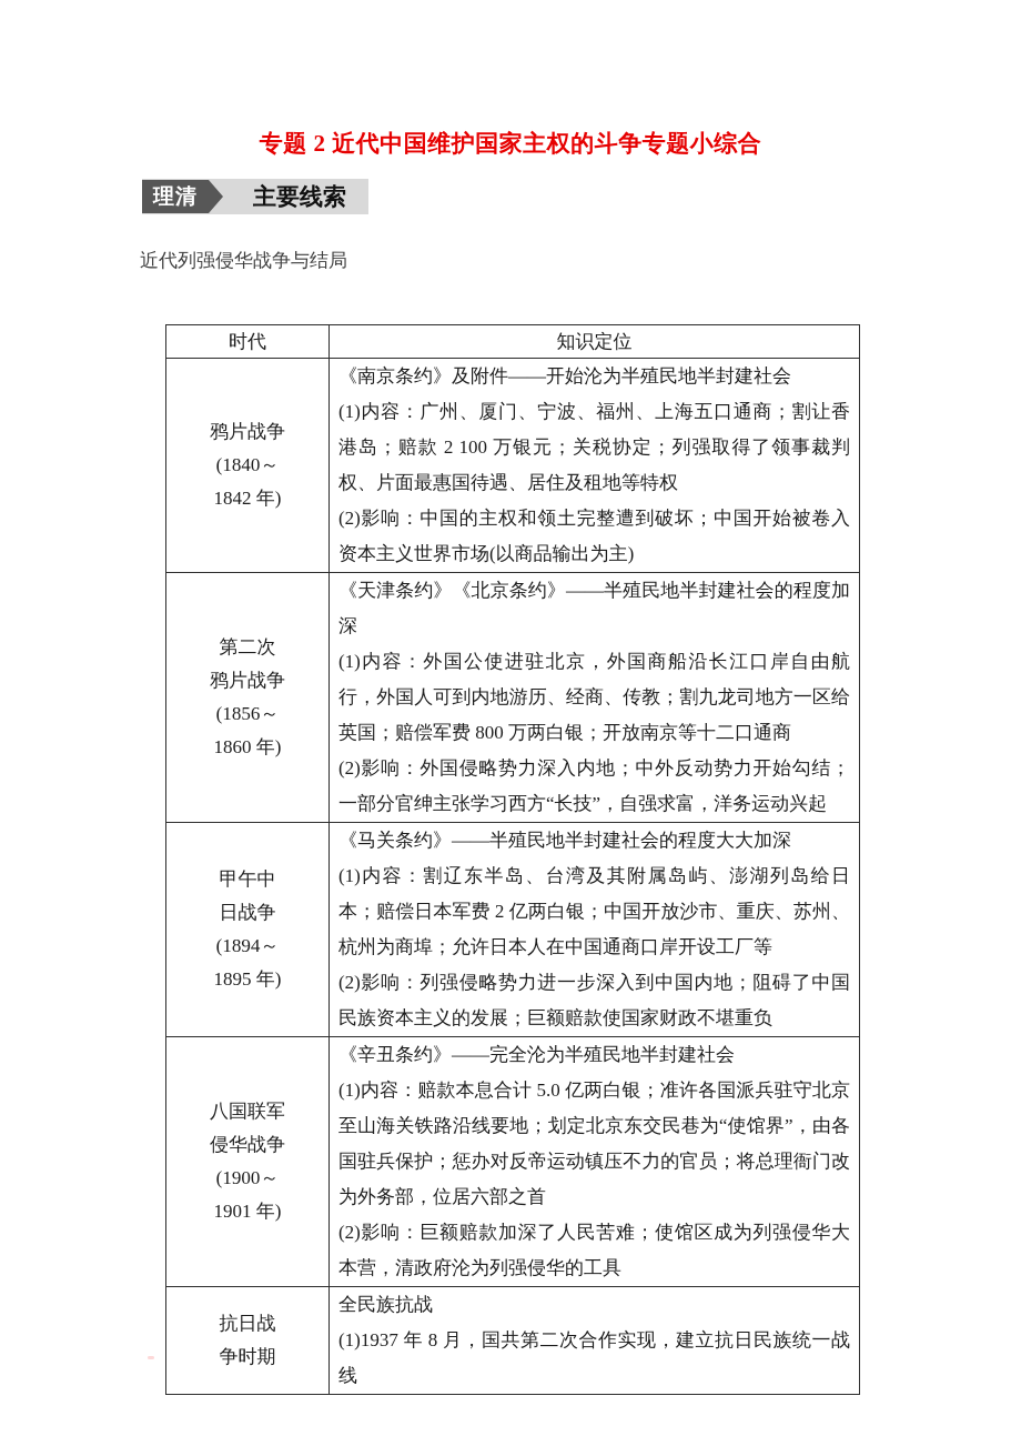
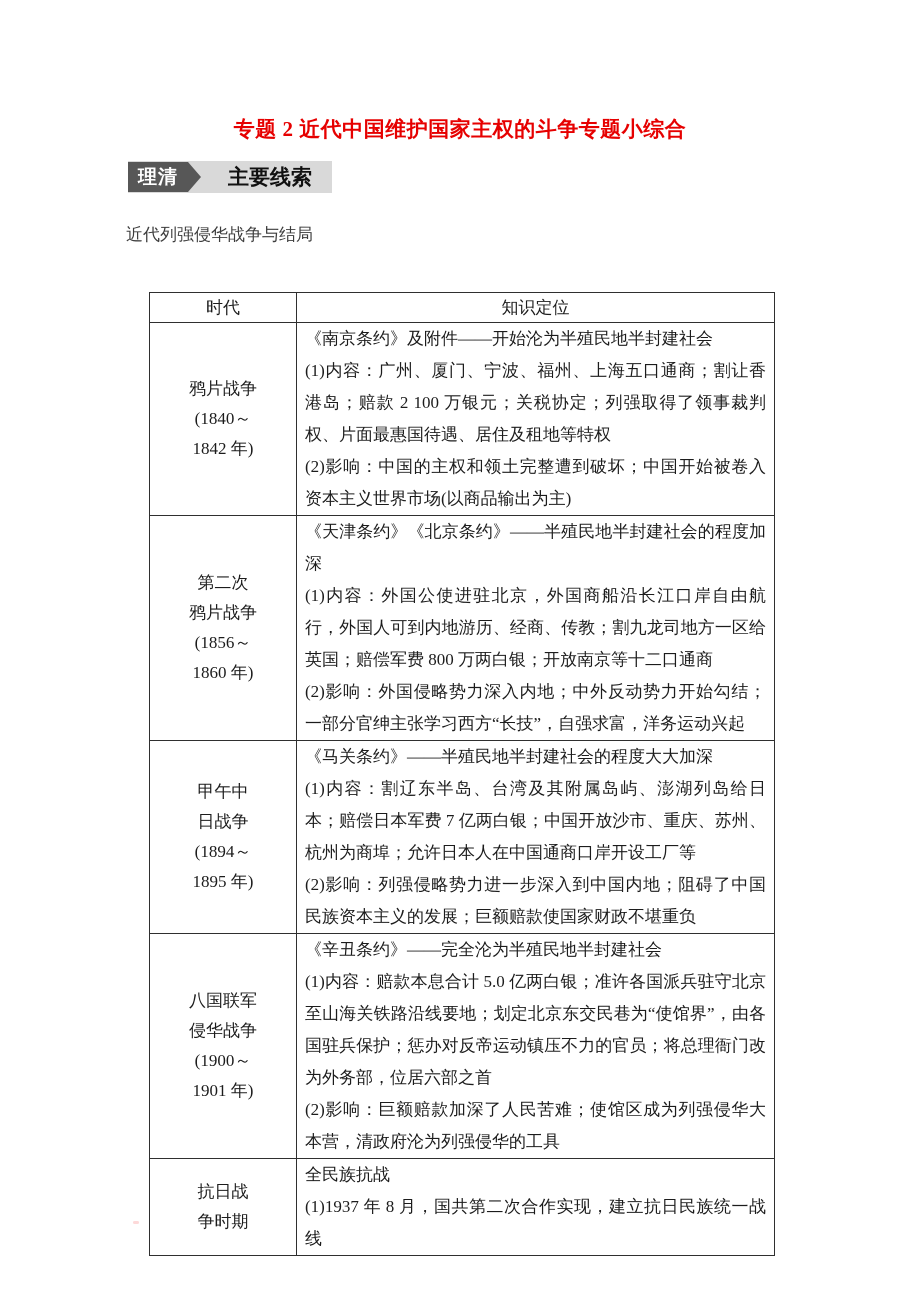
  专题 2 近代中国维护国家主权的斗争专题小综合
  理清
  主要线索
  近代列强侵华战争与结局
  时代	知识定位
  鸦片战争 (1840～ 1842 年)	《南京条约》及附件——开始沦为半殖民地半封建社会 (1)内容：广州、厦门、宁波、福州、上海五口通商；割让香港岛；赔款 2 100 万银元；关税协定；列强取得了领事裁判权、片面最惠国待遇、居住及租地等特权 (2)影响：中国的主权和领土完整遭到破坏；中国开始被卷入资本主义世界市场(以商品输出为主)
  第二次 鸦片战争 (1856～ 1860 年)	《天津条约》《北京条约》——半殖民地半封建社会的程度加深 (1)内容：外国公使进驻北京，外国商船沿长江口岸自由航行，外国人可到内地游历、经商、传教；割九龙司地方一区给英国；赔偿军费 800 万两白银；开放南京等十二口通商 (2)影响：外国侵略势力深入内地；中外反动势力开始勾结；一部分官绅主张学习西方“长技”，自强求富，洋务运动兴起
- 甲午中 日战争 (1894～ 1895 年)	《马关条约》——半殖民地半封建社会的程度大大加深 (1)内容：割辽东半岛、台湾及其附属岛屿、澎湖列岛给日本；赔偿日本军费 2 亿两白银；中国开放沙市、重庆、苏州、杭州为商埠；允许日本人在中国通商口岸开设工厂等 (2)影响：列强侵略势力进一步深入到中国内地；阻碍了中国民族资本主义的发展；巨额赔款使国家财政不堪重负
+ 甲午中 日战争 (1894～ 1895 年)	《马关条约》——半殖民地半封建社会的程度大大加深 (1)内容：割辽东半岛、台湾及其附属岛屿、澎湖列岛给日本；赔偿日本军费 7 亿两白银；中国开放沙市、重庆、苏州、杭州为商埠；允许日本人在中国通商口岸开设工厂等 (2)影响：列强侵略势力进一步深入到中国内地；阻碍了中国民族资本主义的发展；巨额赔款使国家财政不堪重负
  八国联军 侵华战争 (1900～ 1901 年)	《辛丑条约》——完全沦为半殖民地半封建社会 (1)内容：赔款本息合计 5.0 亿两白银；准许各国派兵驻守北京至山海关铁路沿线要地；划定北京东交民巷为“使馆界”，由各国驻兵保护；惩办对反帝运动镇压不力的官员；将总理衙门改为外务部，位居六部之首 (2)影响：巨额赔款加深了人民苦难；使馆区成为列强侵华大本营，清政府沦为列强侵华的工具
  抗日战 争时期	全民族抗战 (1)1937 年 8 月，国共第二次合作实现，建立抗日民族统一战线
